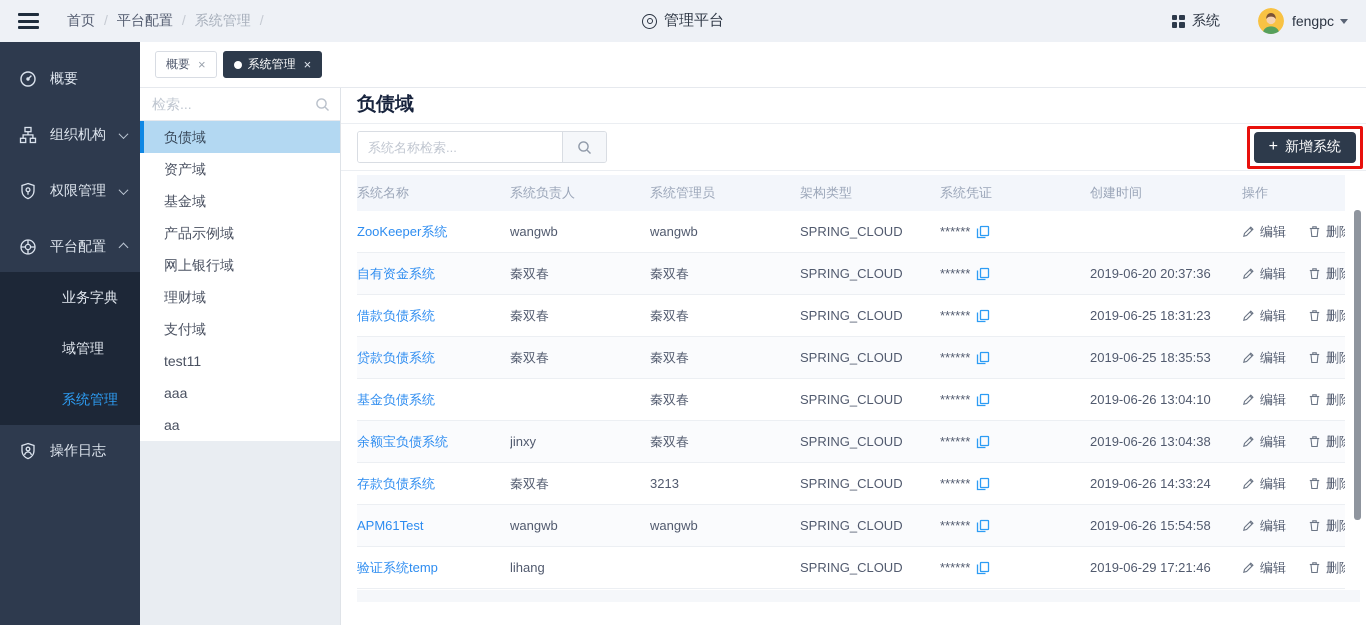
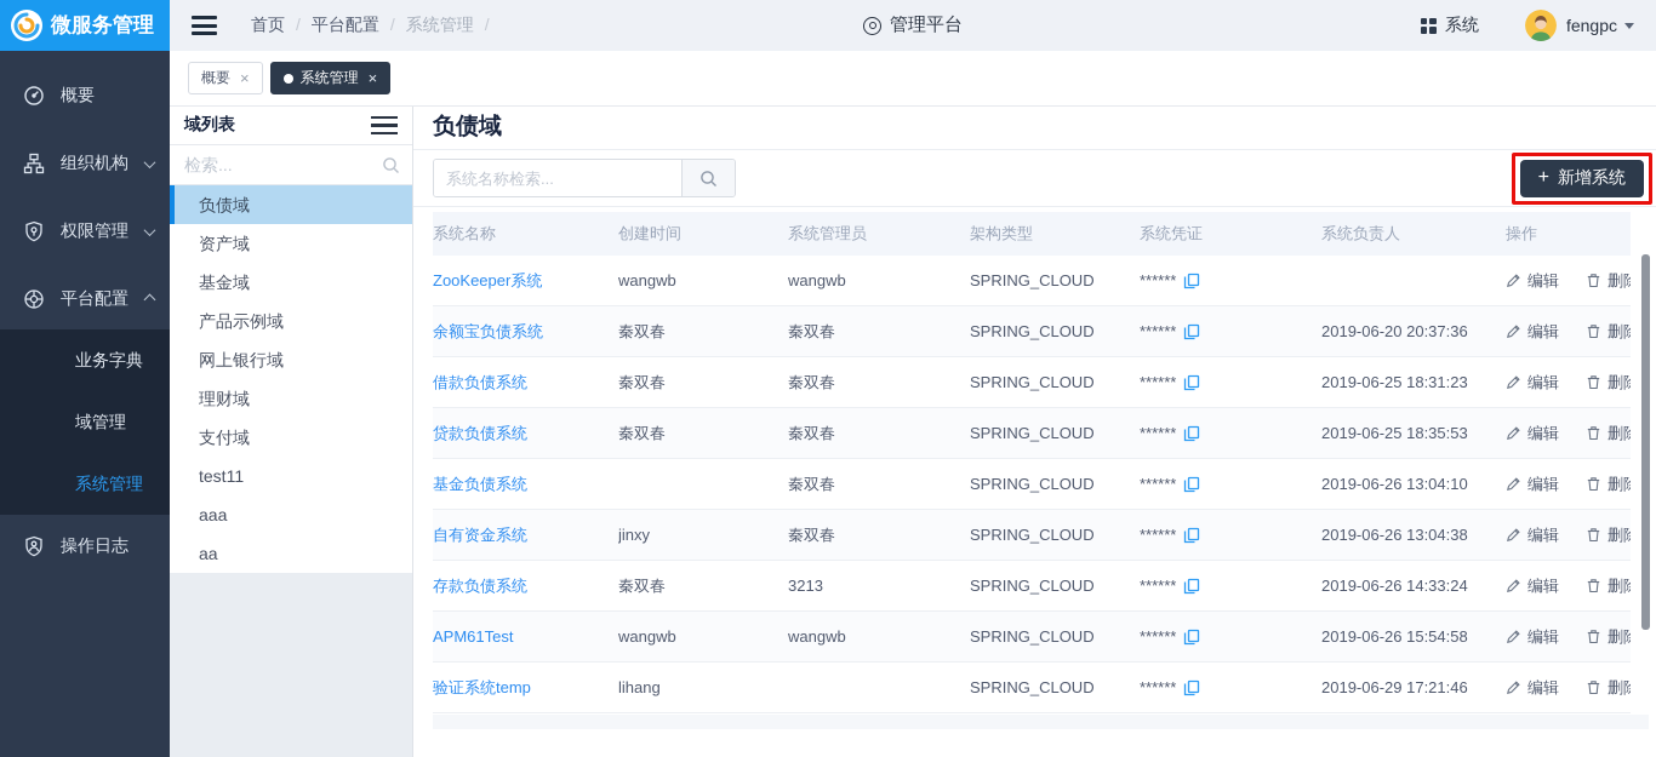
+ 微服务管理
  首页
  平台配置
  系统管理
  管理平台
  系统
  fengpc
  概要
  组织机构
  权限管理
  平台配置
  业务字典
  域管理
  系统管理
  操作日志
  概要
  ×
  系统管理
  ×
+ 域列表
  检索...
  负债域
  资产域
  基金域
  产品示例域
  网上银行域
  理财域
  支付域
  test11
  aaa
  aa
  负债域
  系统名称检索...
  +
  新增系统
  系统名称
- 系统负责人
+ 创建时间
  系统管理员
  架构类型
  系统凭证
- 创建时间
+ 系统负责人
  操作
  ZooKeeper系统
  wangwb
  wangwb
  SPRING_CLOUD
  ******
  编辑
- 自有资金系统
+ 余额宝负债系统
  秦双春
  秦双春
  SPRING_CLOUD
  ******
  2019-06-20 20:37:36
  编辑
  借款负债系统
  秦双春
  秦双春
  SPRING_CLOUD
  ******
  2019-06-25 18:31:23
  编辑
  贷款负债系统
  秦双春
  秦双春
  SPRING_CLOUD
  ******
  2019-06-25 18:35:53
  编辑
  基金负债系统
  秦双春
  SPRING_CLOUD
  ******
  2019-06-26 13:04:10
  编辑
- 余额宝负债系统
+ 自有资金系统
  jinxy
  秦双春
  SPRING_CLOUD
  ******
  2019-06-26 13:04:38
  编辑
  存款负债系统
  秦双春
  3213
  SPRING_CLOUD
  ******
  2019-06-26 14:33:24
  编辑
  APM61Test
  wangwb
  wangwb
  SPRING_CLOUD
  ******
  2019-06-26 15:54:58
  编辑
  验证系统temp
  lihang
  SPRING_CLOUD
  ******
  2019-06-29 17:21:46
  编辑
